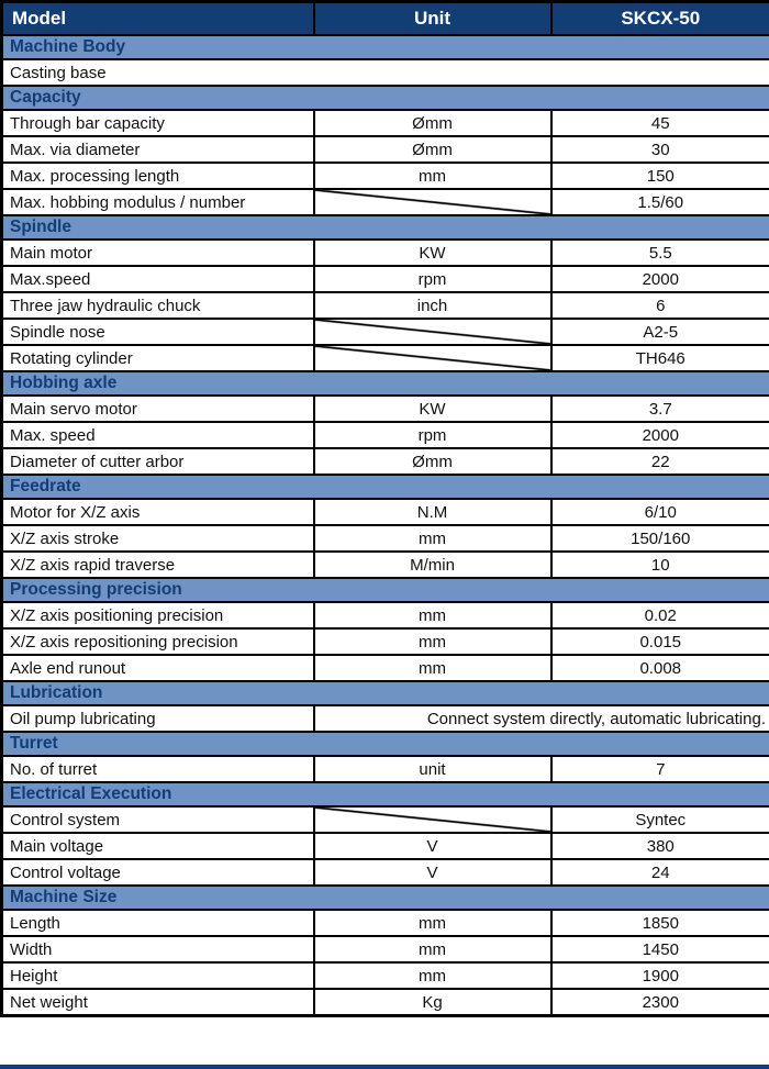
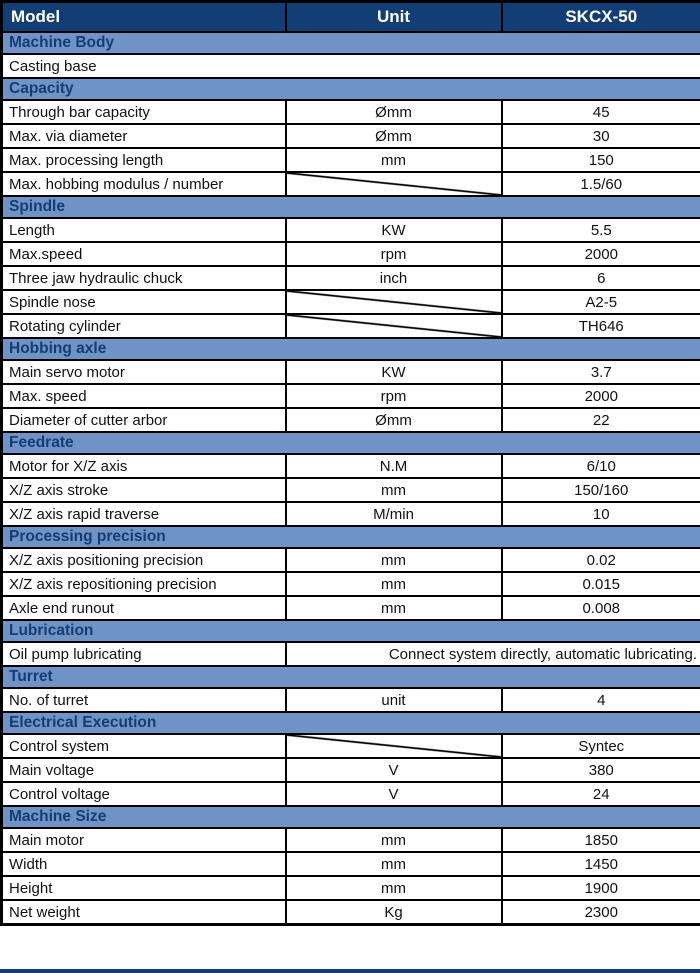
  Model	Unit	SKCX-50
  Machine Body
  Casting base
  Capacity
  Through bar capacity	Ømm	45
  Max. via diameter	Ømm	30
  Max. processing length	mm	150
  Max. hobbing modulus / number		1.5/60
  Spindle
- Main motor	KW	5.5
+ Length	KW	5.5
  Max.speed	rpm	2000
  Three jaw hydraulic chuck	inch	6
  Spindle nose		A2-5
  Rotating cylinder		TH646
  Hobbing axle
  Main servo motor	KW	3.7
  Max. speed	rpm	2000
  Diameter of cutter arbor	Ømm	22
  Feedrate
  Motor for X/Z axis	N.M	6/10
  X/Z axis stroke	mm	150/160
  X/Z axis rapid traverse	M/min	10
  Processing precision
  X/Z axis positioning precision	mm	0.02
  X/Z axis repositioning precision	mm	0.015
  Axle end runout	mm	0.008
  Lubrication
  Oil pump lubricating	Connect system directly, automatic lubricating.
  Turret
- No. of turret	unit	7
+ No. of turret	unit	4
  Electrical Execution
  Control system		Syntec
  Main voltage	V	380
  Control voltage	V	24
  Machine Size
- Length	mm	1850
+ Main motor	mm	1850
  Width	mm	1450
  Height	mm	1900
  Net weight	Kg	2300
